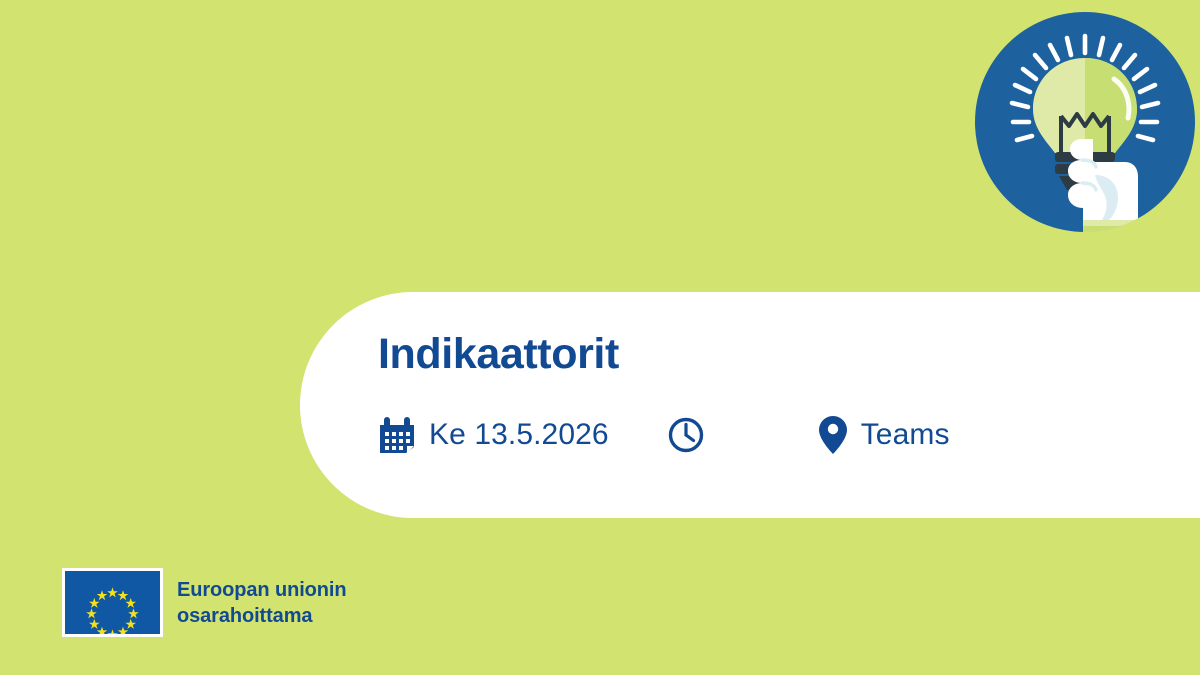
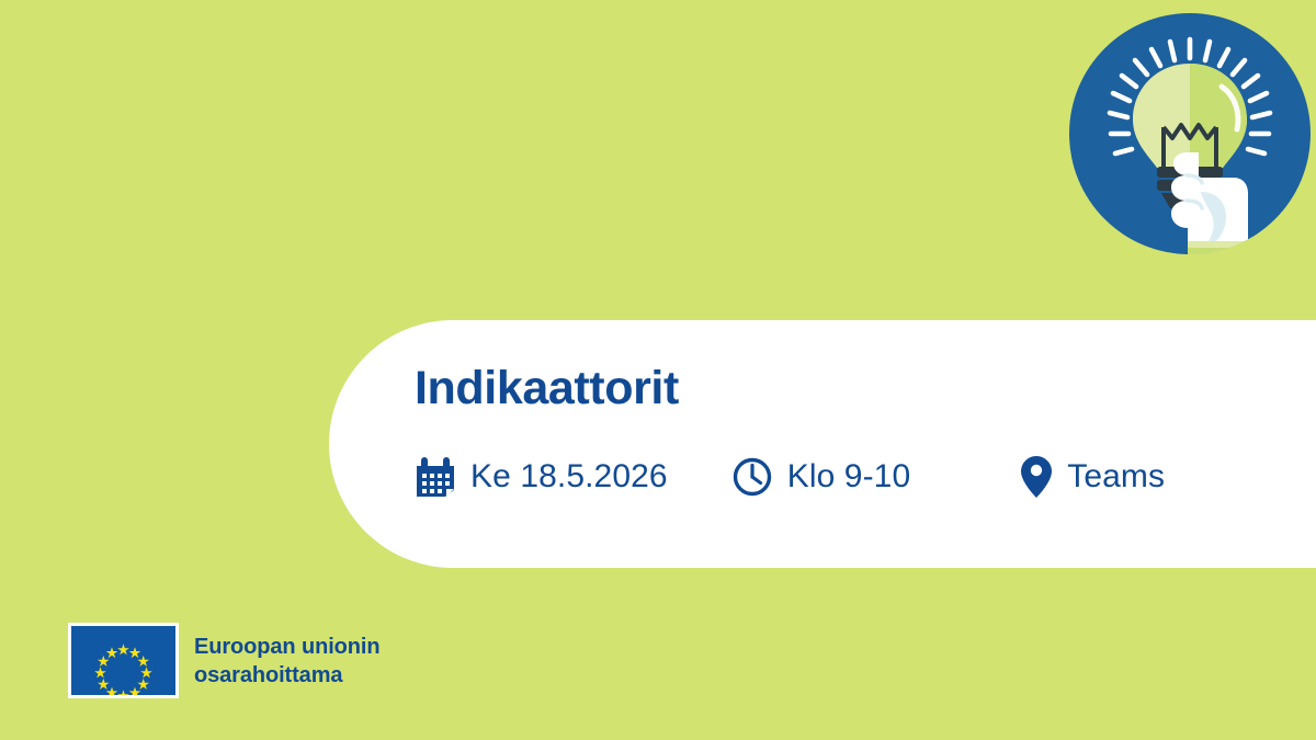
  Indikaattorit
- Ke 13.5.2026
+ Ke 18.5.2026
+ Klo 9-10
  Teams
  Euroopan unionin
  osarahoittama
